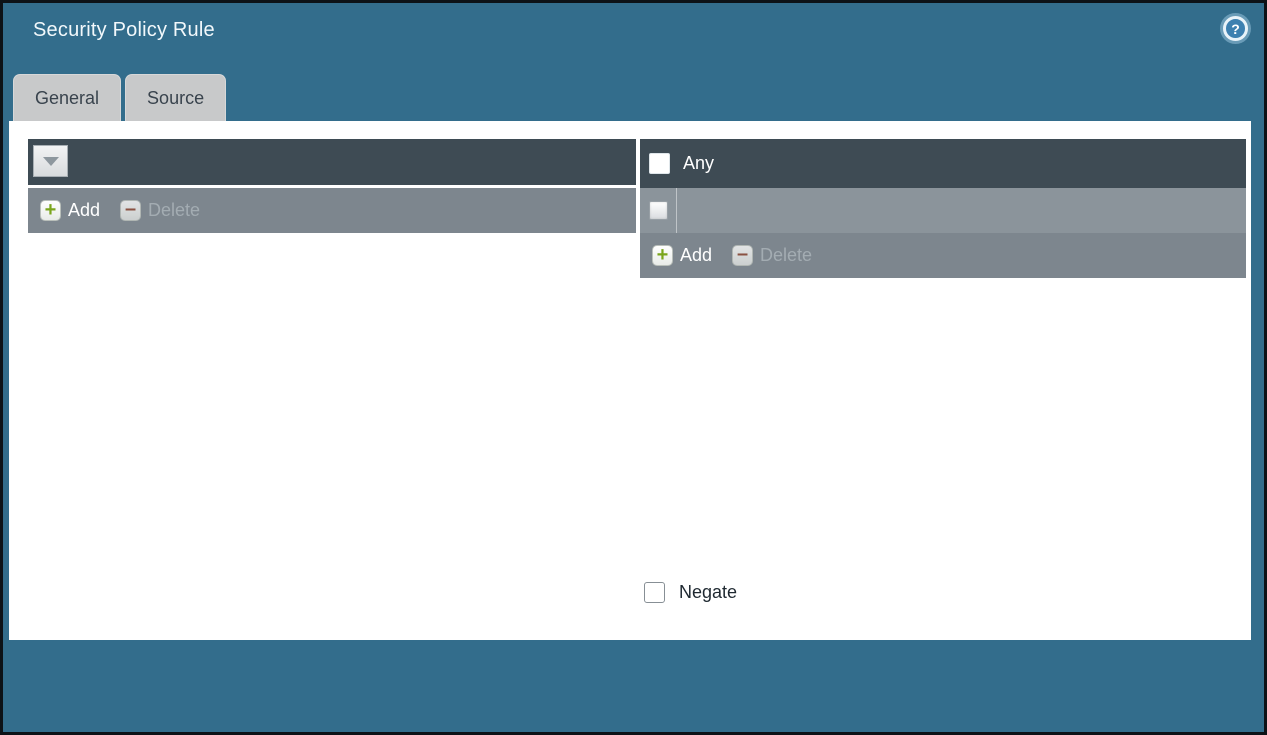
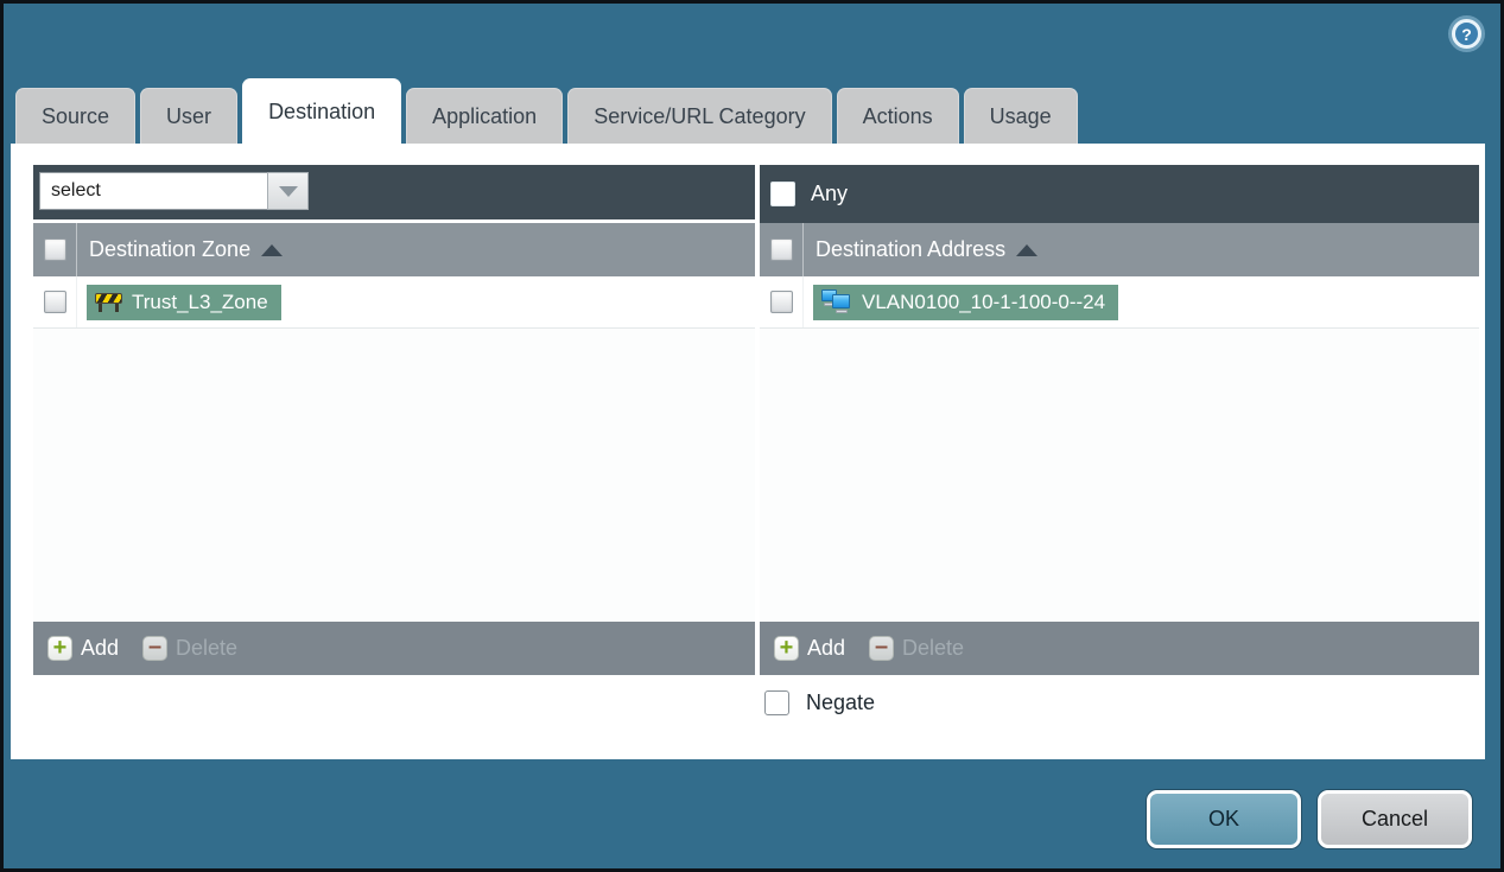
- Security Policy Rule
- General
  Source
+ User
+ Destination
+ Application
+ Service/URL Category
+ Actions
+ Usage
+ select
+ Destination Zone
+ Trust_L3_Zone
  Add
  Delete
  Any
+ Destination Address
+ VLAN0100_10-1-100-0--24
  Add
  Delete
  Negate
+ OK
+ Cancel
